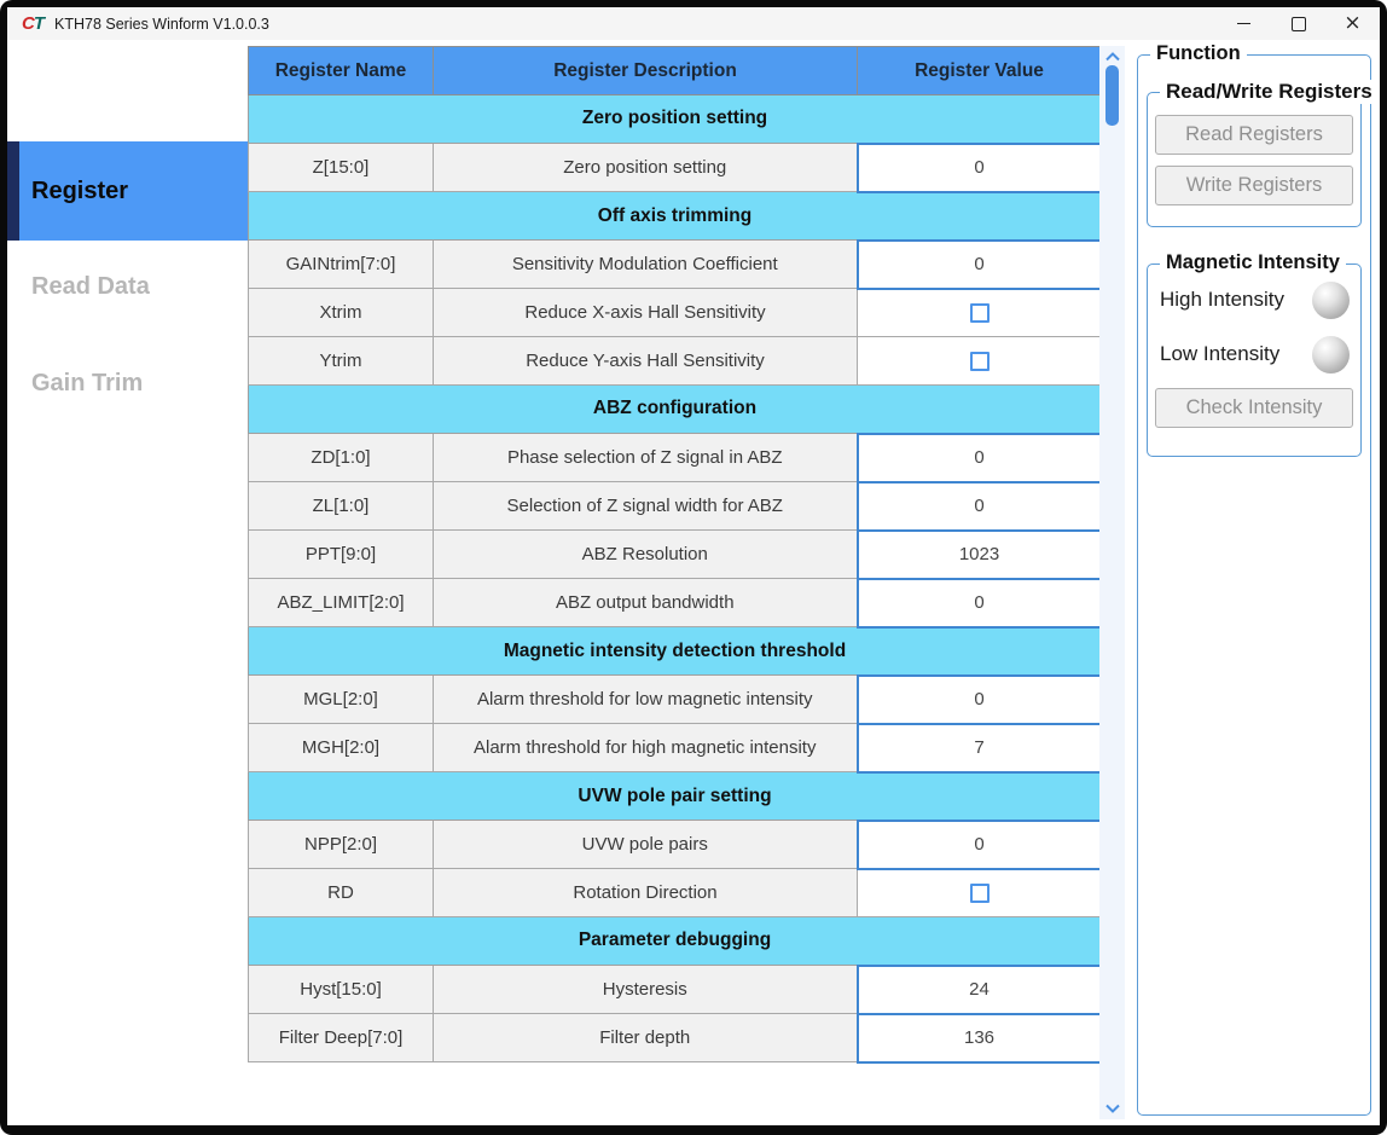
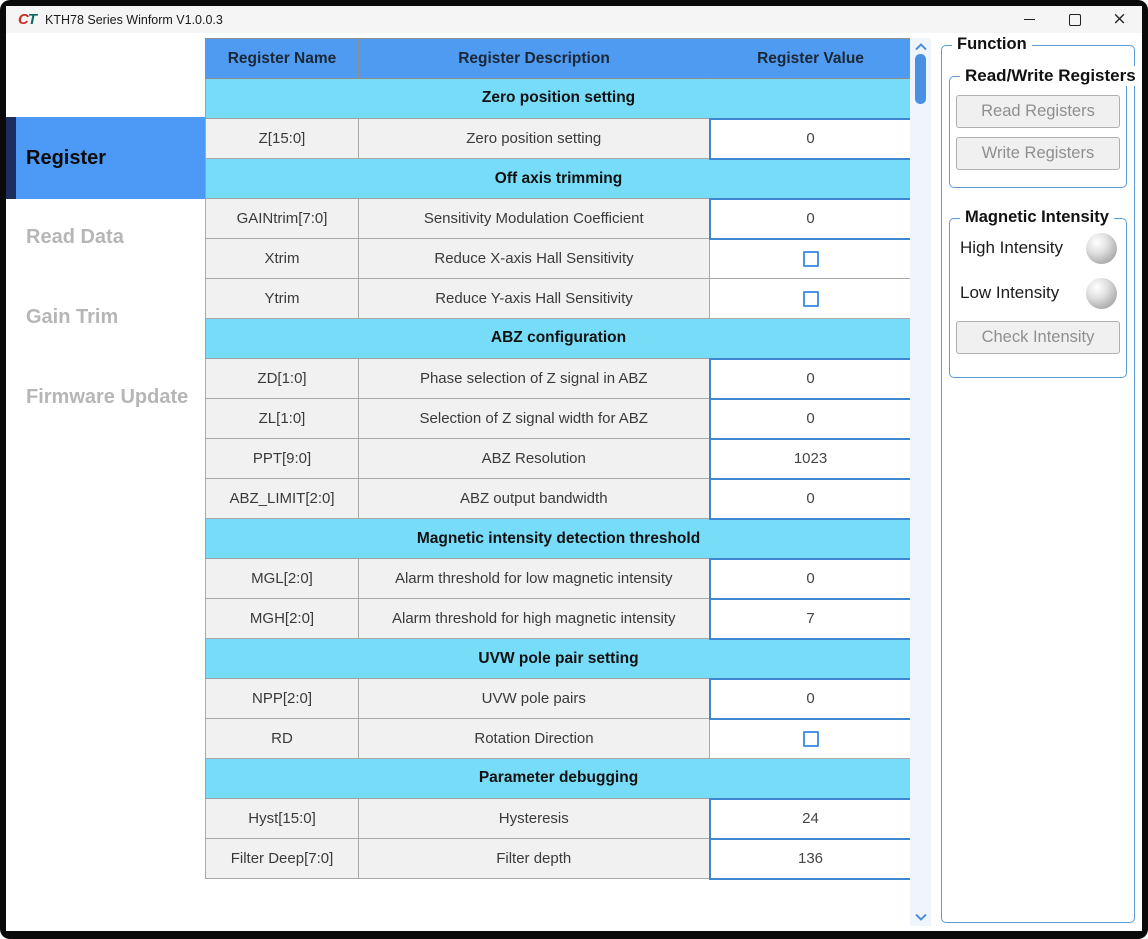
  CT
  KTH78 Series Winform V1.0.0.3
  ×
  Register
  Read Data
  Gain Trim
+ Firmware Update
  Register Name	Register Description	Register Value
  Zero position setting
  Z[15:0]	Zero position setting	0
  Off axis trimming
  GAINtrim[7:0]	Sensitivity Modulation Coefficient	0
  Xtrim	Reduce X-axis Hall Sensitivity
  Ytrim	Reduce Y-axis Hall Sensitivity
  ABZ configuration
  ZD[1:0]	Phase selection of Z signal in ABZ	0
  ZL[1:0]	Selection of Z signal width for ABZ	0
  PPT[9:0]	ABZ Resolution	1023
  ABZ_LIMIT[2:0]	ABZ output bandwidth	0
  Magnetic intensity detection threshold
  MGL[2:0]	Alarm threshold for low magnetic intensity	0
  MGH[2:0]	Alarm threshold for high magnetic intensity	7
  UVW pole pair setting
  NPP[2:0]	UVW pole pairs	0
  RD	Rotation Direction
  Parameter debugging
  Hyst[15:0]	Hysteresis	24
  Filter Deep[7:0]	Filter depth	136
  Function
  Read/Write Registers
  Read Registers
  Write Registers
  Magnetic Intensity
  High Intensity
  Low Intensity
  Check Intensity
